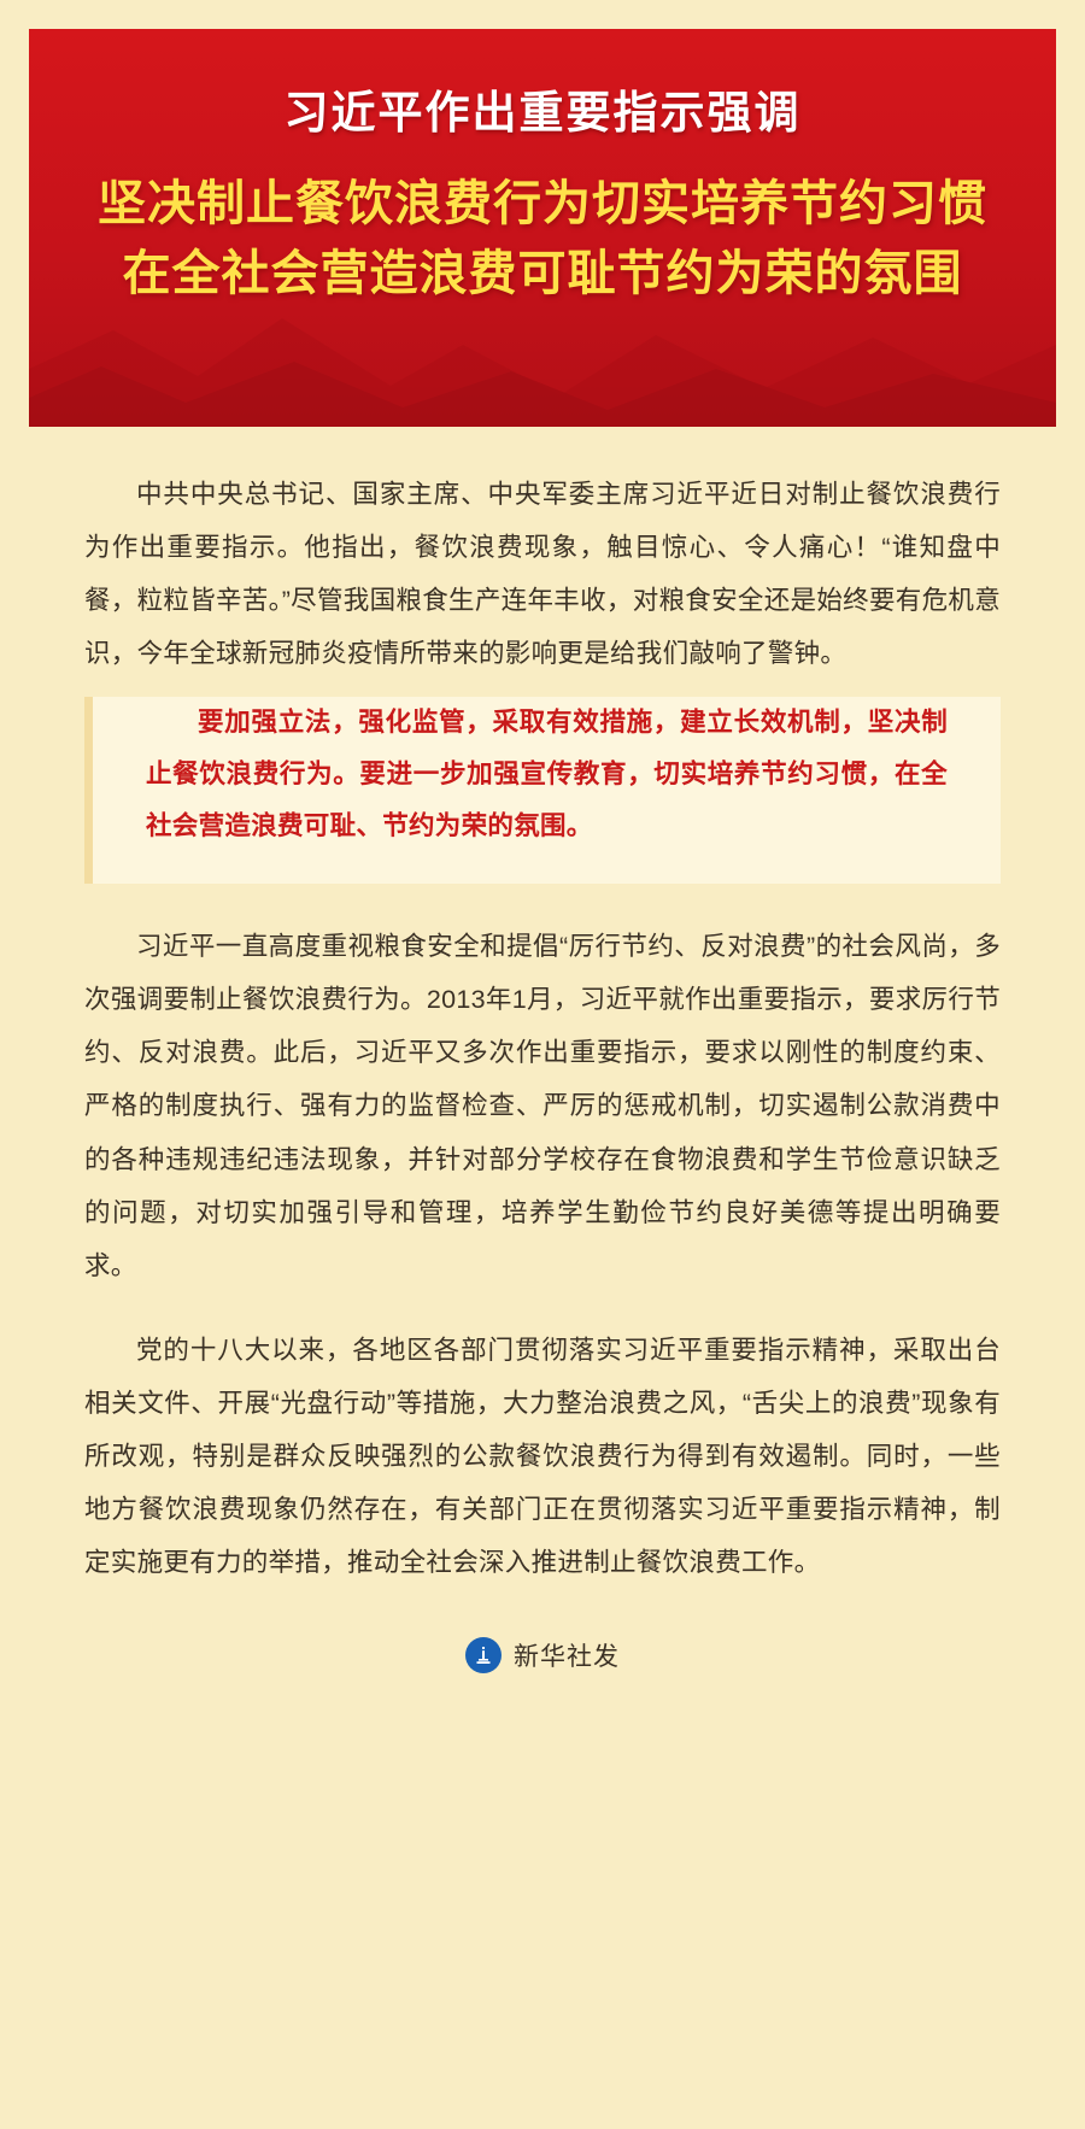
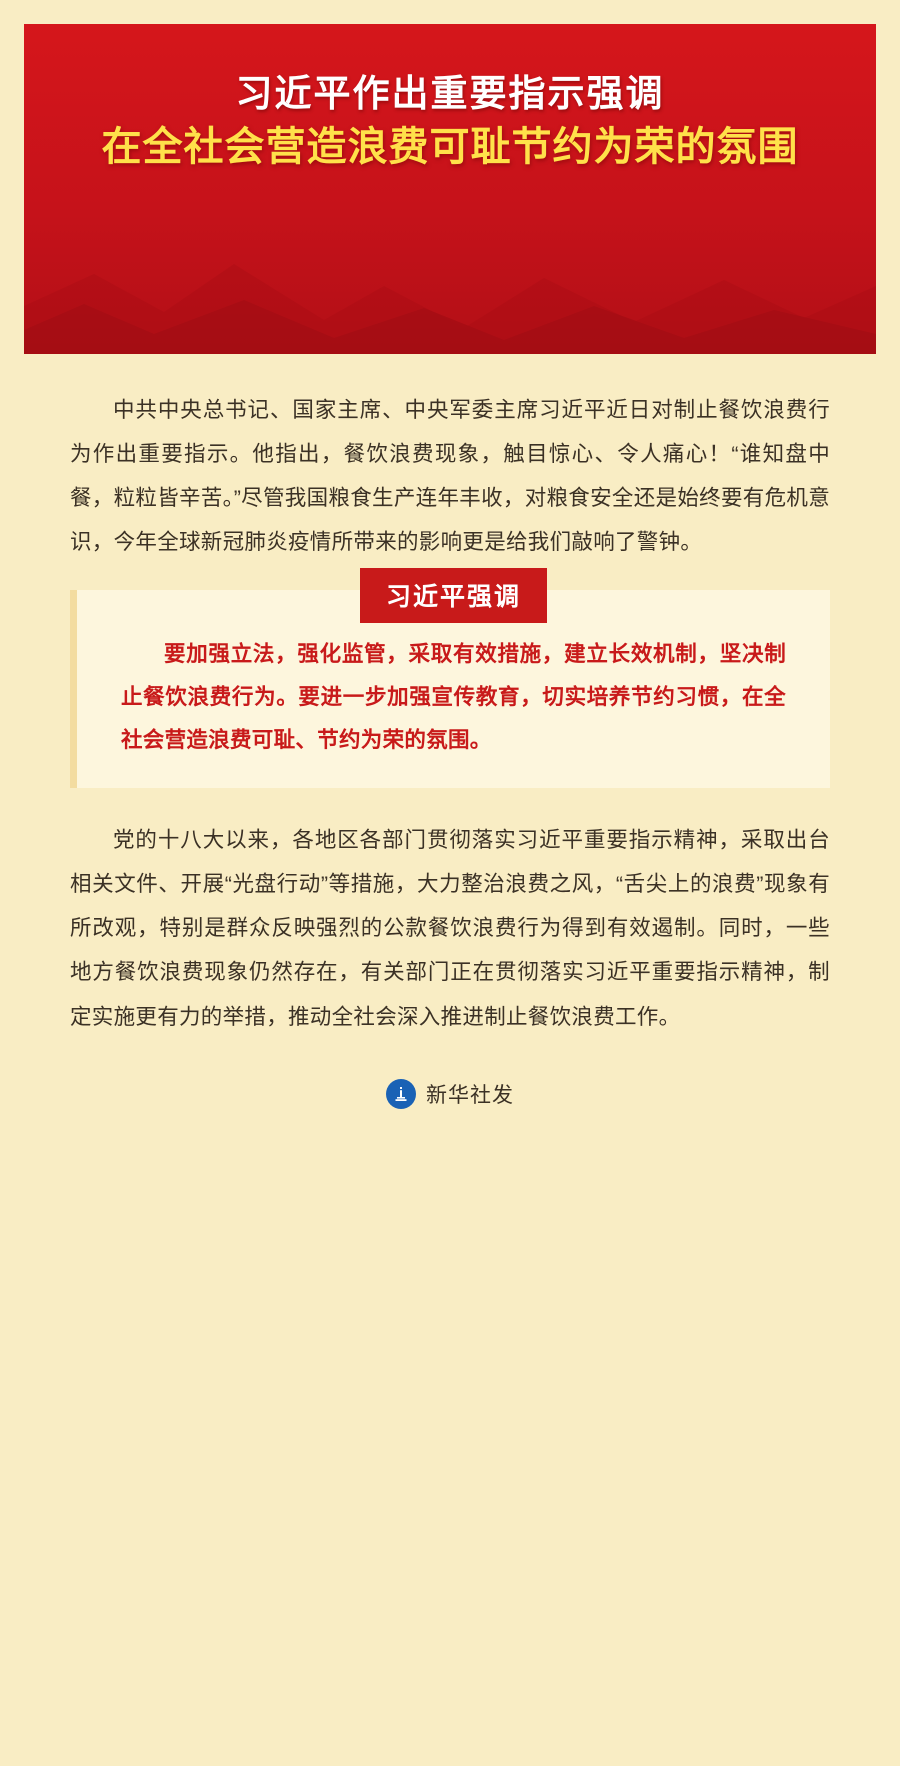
  习近平作出重要指示强调
- 坚决制止餐饮浪费行为切实培养节约习惯
  在全社会营造浪费可耻节约为荣的氛围
  中共中央总书记、国家主席、中央军委主席习近平近日对制止餐饮浪费行为作出重要指示。他指出，餐饮浪费现象，触目惊心、令人痛心！“谁知盘中餐，粒粒皆辛苦。”尽管我国粮食生产连年丰收，对粮食安全还是始终要有危机意识，今年全球新冠肺炎疫情所带来的影响更是给我们敲响了警钟。
+ 习近平强调
  要加强立法，强化监管，采取有效措施，建立长效机制，坚决制止餐饮浪费行为。要进一步加强宣传教育，切实培养节约习惯，在全社会营造浪费可耻、节约为荣的氛围。
- 习近平一直高度重视粮食安全和提倡“厉行节约、反对浪费”的社会风尚，多次强调要制止餐饮浪费行为。2013年1月，习近平就作出重要指示，要求厉行节约、反对浪费。此后，习近平又多次作出重要指示，要求以刚性的制度约束、严格的制度执行、强有力的监督检查、严厉的惩戒机制，切实遏制公款消费中的各种违规违纪违法现象，并针对部分学校存在食物浪费和学生节俭意识缺乏的问题，对切实加强引导和管理，培养学生勤俭节约良好美德等提出明确要求。
  党的十八大以来，各地区各部门贯彻落实习近平重要指示精神，采取出台相关文件、开展“光盘行动”等措施，大力整治浪费之风，“舌尖上的浪费”现象有所改观，特别是群众反映强烈的公款餐饮浪费行为得到有效遏制。同时，一些地方餐饮浪费现象仍然存在，有关部门正在贯彻落实习近平重要指示精神，制定实施更有力的举措，推动全社会深入推进制止餐饮浪费工作。
  新华社发
